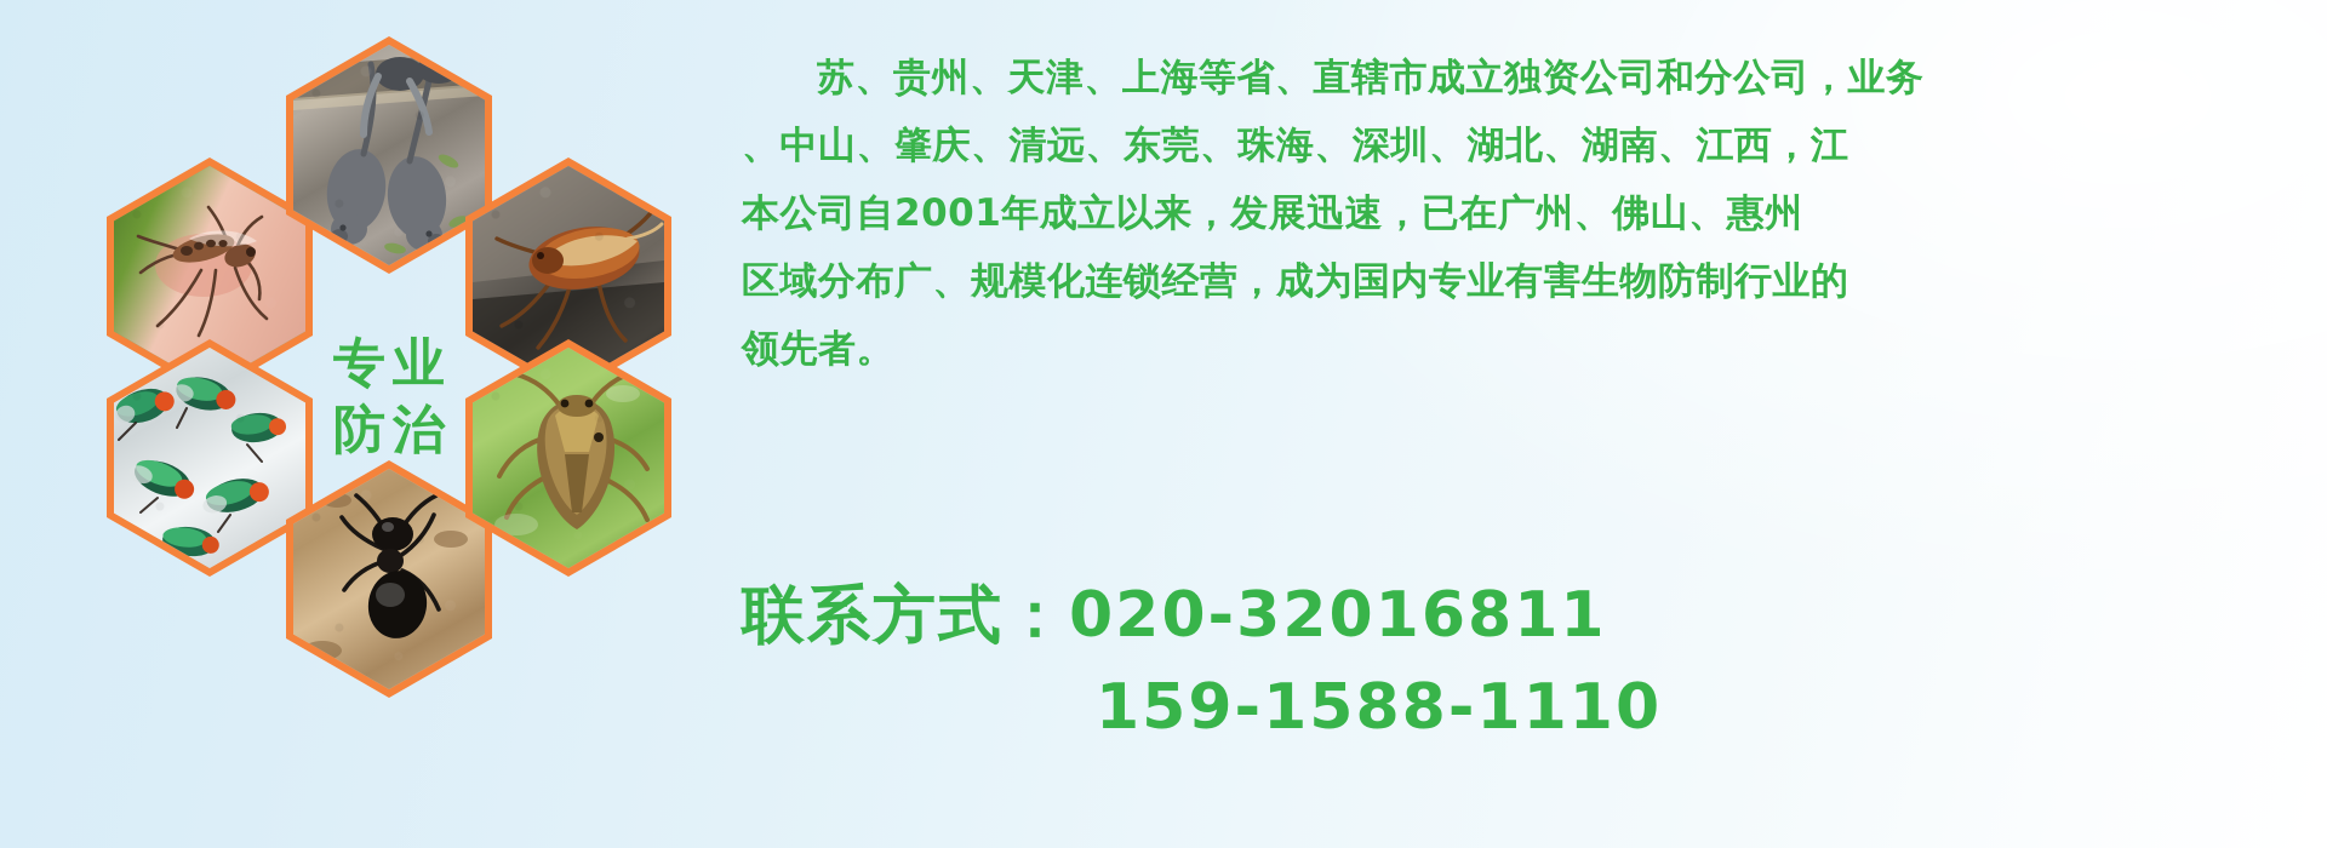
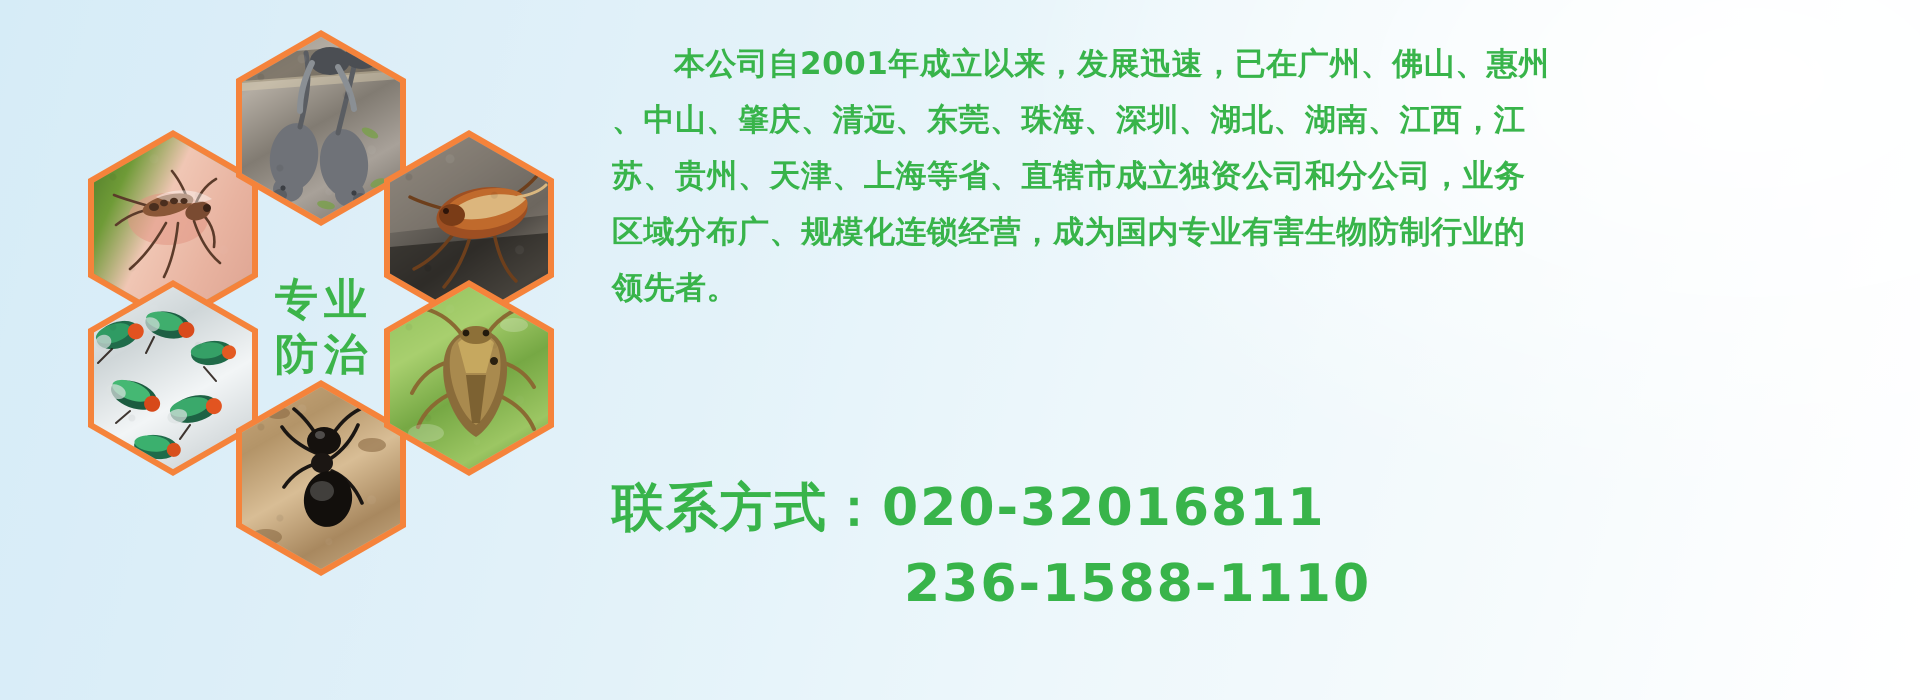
  专业
  防治
- 苏、贵州、天津、上海等省、直辖市成立独资公司和分公司，业务
+ 本公司自2001年成立以来，发展迅速，已在广州、佛山、惠州
  、中山、肇庆、清远、东莞、珠海、深圳、湖北、湖南、江西，江
- 本公司自2001年成立以来，发展迅速，已在广州、佛山、惠州
+ 苏、贵州、天津、上海等省、直辖市成立独资公司和分公司，业务
  区域分布广、规模化连锁经营，成为国内专业有害生物防制行业的
  领先者。
  联系方式：020-32016811
- 159-1588-1110
+ 236-1588-1110
